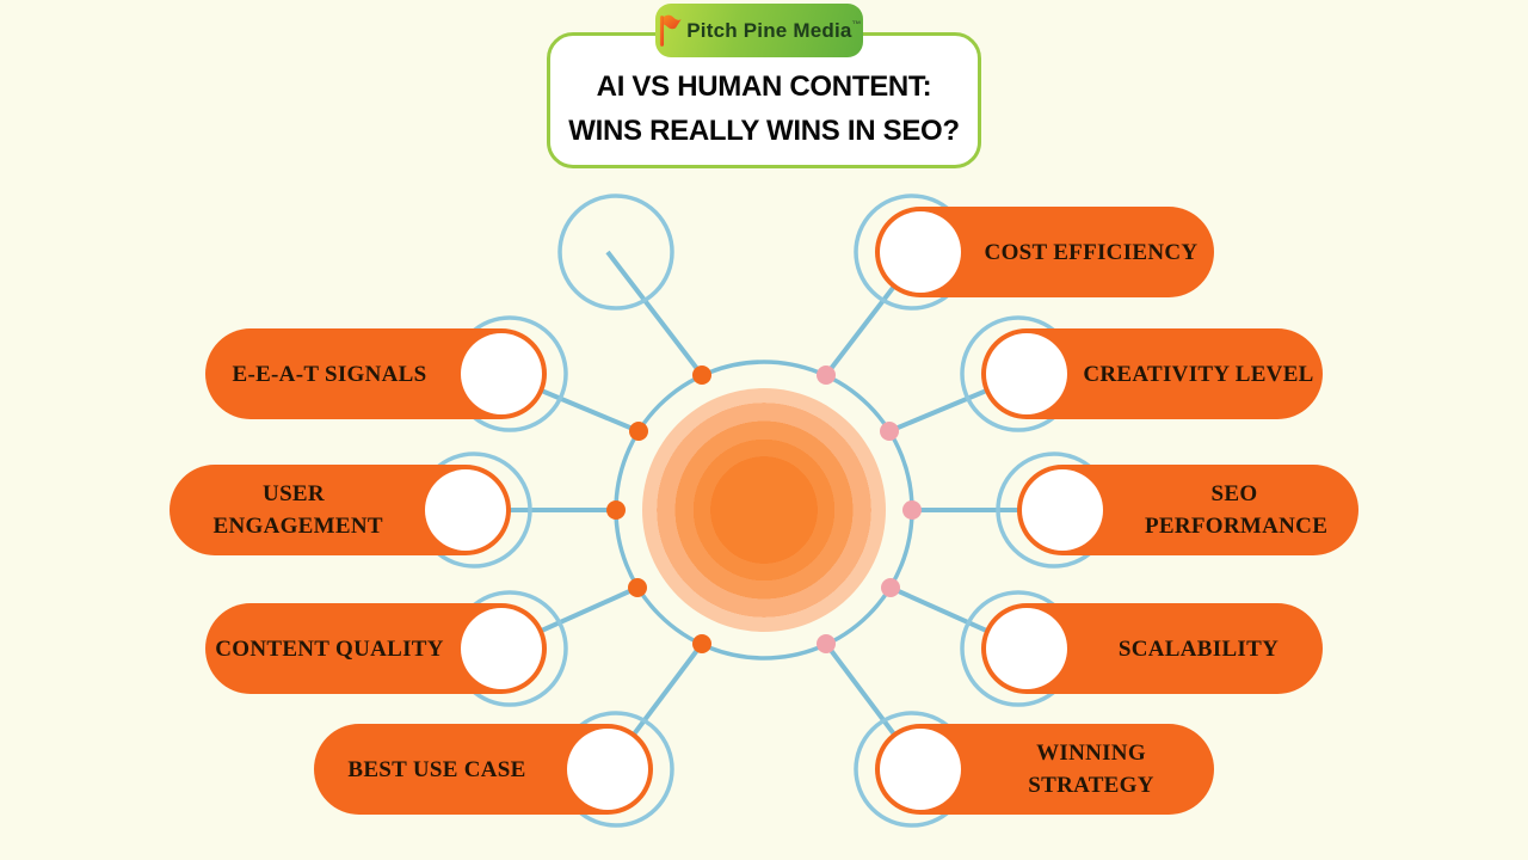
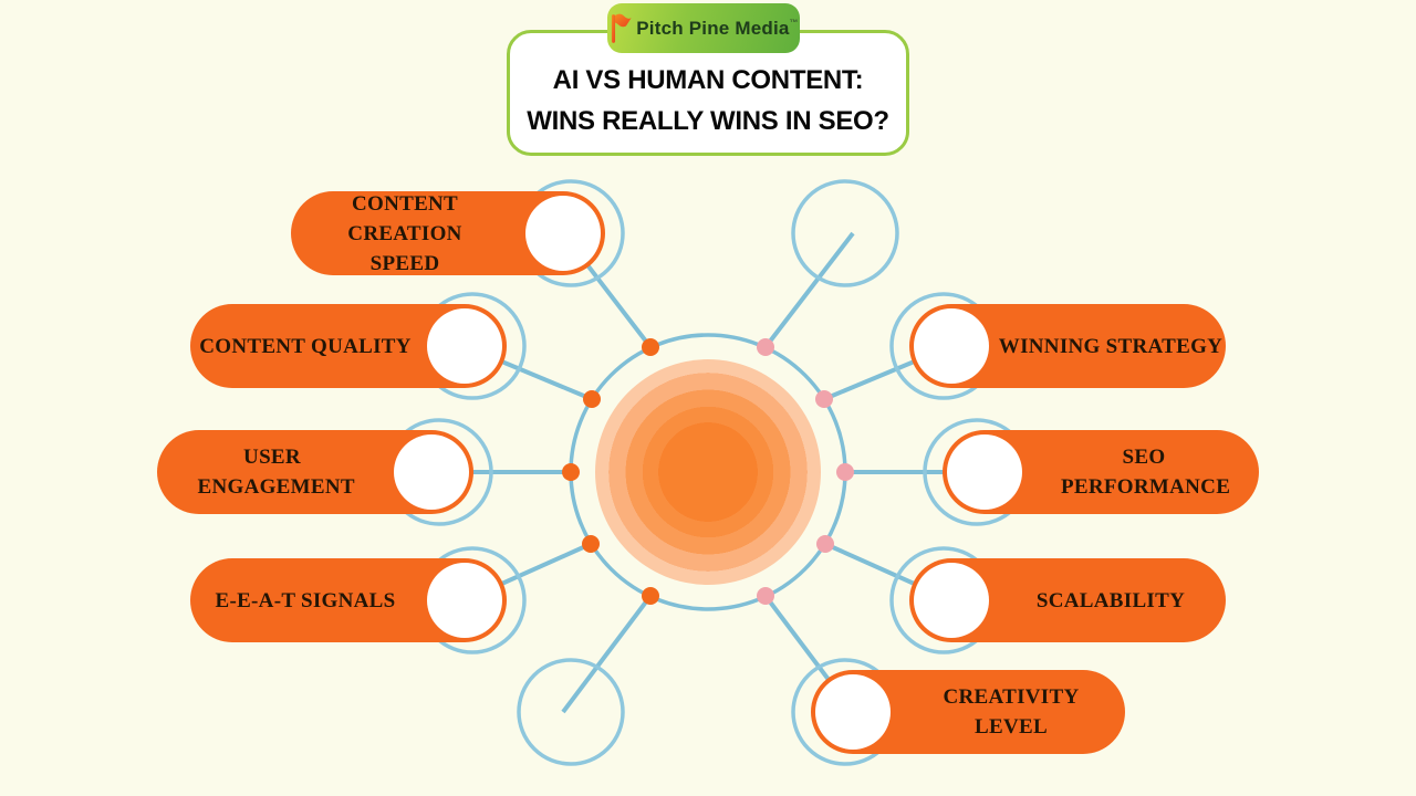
  AI VS HUMAN CONTENT: WINS REALLY WINS IN SEO?
  Pitch Pine Media™
+ CONTENT CREATION SPEED
- E-E-A-T SIGNALS
+ CONTENT QUALITY
  USER ENGAGEMENT
- CONTENT QUALITY
+ E-E-A-T SIGNALS
- BEST USE CASE
- COST EFFICIENCY
- CREATIVITY LEVEL
+ WINNING STRATEGY
  SEO PERFORMANCE
  SCALABILITY
- WINNING STRATEGY
+ CREATIVITY LEVEL
